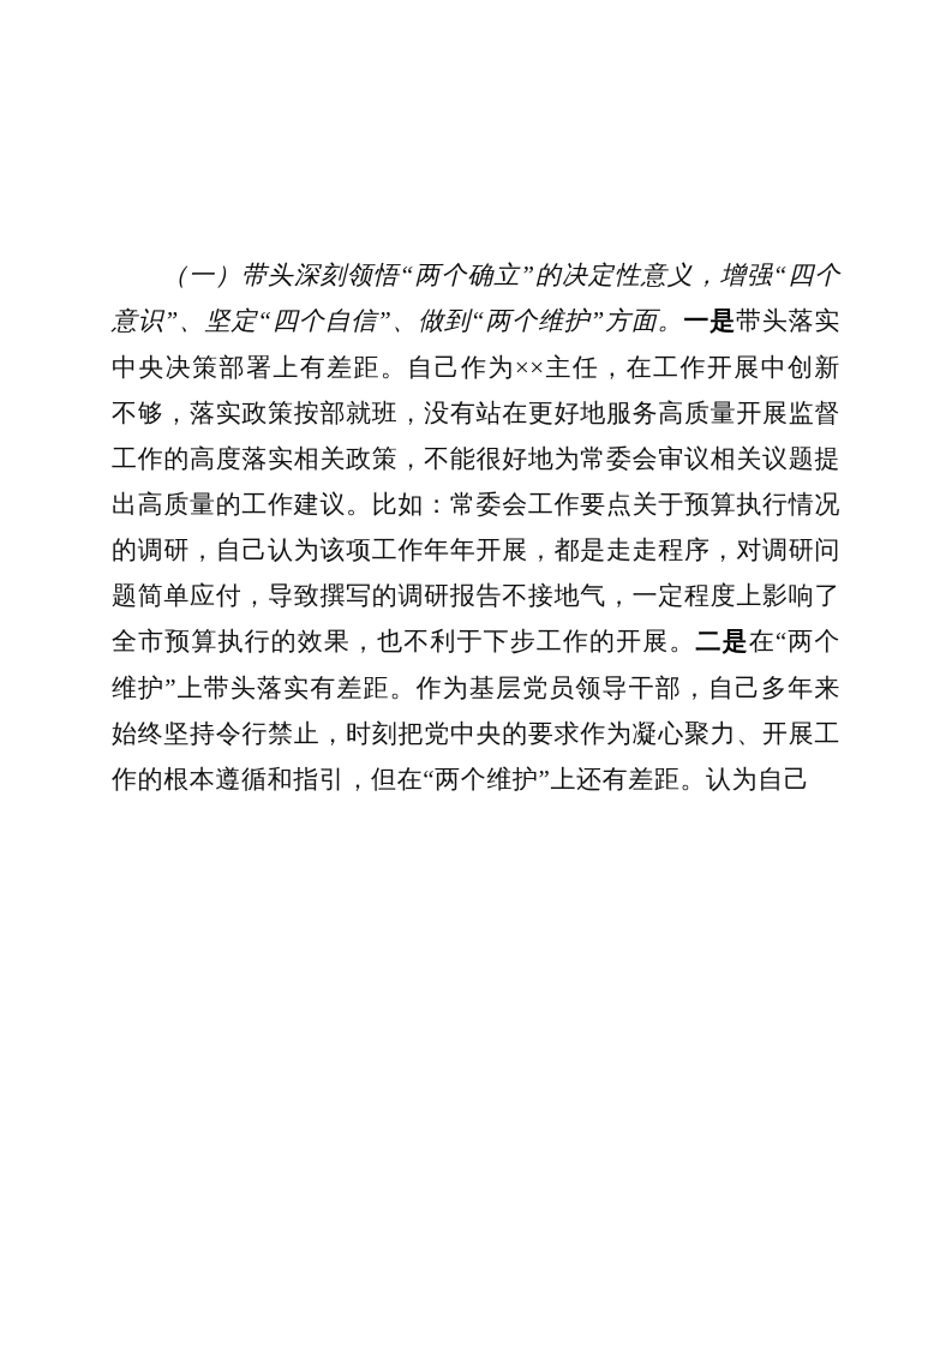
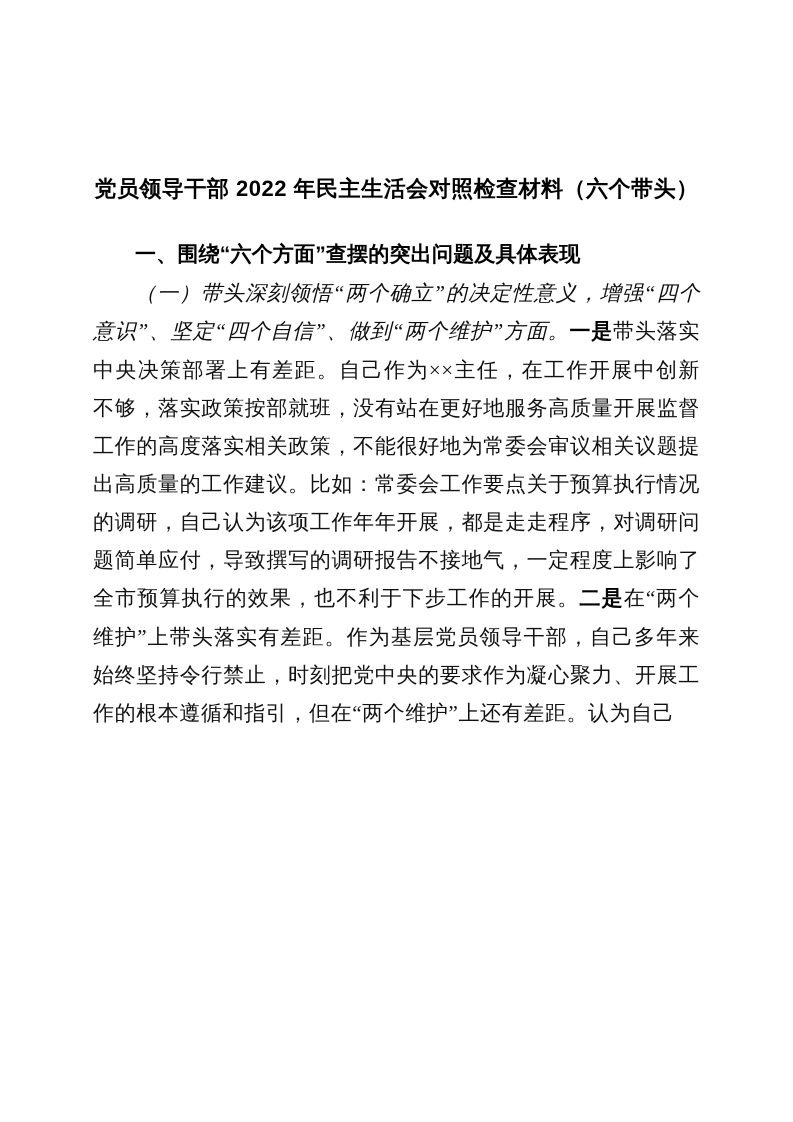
+ 党员领导干部 2022 年民主生活会对照检查材料（六个带头）
+ 一、围绕“六个方面”查摆的突出问题及具体表现
  （一）带头深刻领悟“两个确立”的决定性意义，增强“四个意识”、坚定“四个自信”、做到“两个维护”方面。一是带头落实中央决策部署上有差距。自己作为××主任，在工作开展中创新不够，落实政策按部就班，没有站在更好地服务高质量开展监督工作的高度落实相关政策，不能很好地为常委会审议相关议题提出高质量的工作建议。比如：常委会工作要点关于预算执行情况的调研，自己认为该项工作年年开展，都是走走程序，对调研问题简单应付，导致撰写的调研报告不接地气，一定程度上影响了全市预算执行的效果，也不利于下步工作的开展。二是在“两个维护”上带头落实有差距。作为基层党员领导干部，自己多年来始终坚持令行禁止，时刻把党中央的要求作为凝心聚力、开展工作的根本遵循和指引，但在“两个维护”上还有差距。认为自己
